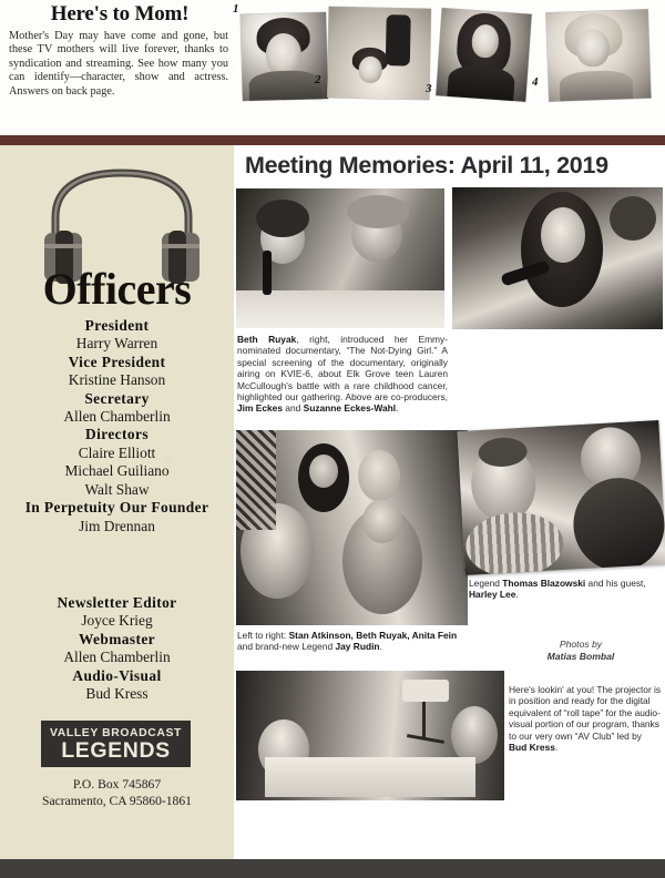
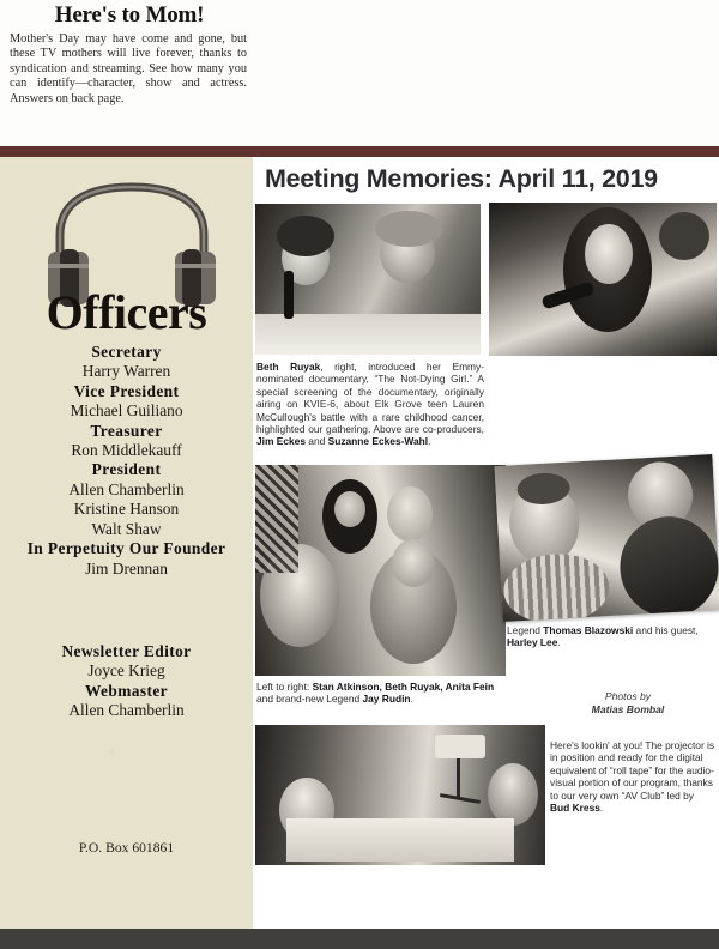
  Here's to Mom!
  Mother's Day may have come and gone, but these TV mothers will live forever, thanks to syndication and streaming. See how many you can identify—character, show and actress. Answers on back page.
- 1
- 2
- 3
- 4
  Officers
- President
+ Secretary
  Harry Warren
  Vice President
- Kristine Hanson
+ Michael Guiliano
+ Treasurer
+ Ron Middlekauff
- Secretary
+ President
  Allen Chamberlin
- Directors
- Claire Elliott
- Michael Guiliano
+ Kristine Hanson
  Walt Shaw
  In Perpetuity Our Founder
  Jim Drennan
  Newsletter Editor
  Joyce Krieg
  Webmaster
  Allen Chamberlin
- Audio-Visual
- Bud Kress
- VALLEY BROADCAST
- LEGENDS
- P.O. Box 745867
+ P.O. Box 601861
- Sacramento, CA 95860-1861
  Meeting Memories: April 11, 2019
  Beth Ruyak, right, introduced her Emmy-nominated documentary, “The Not-Dying Girl.” A special screening of the documentary, originally airing on KVIE-6, about Elk Grove teen Lauren McCullough's battle with a rare childhood cancer, highlighted our gathering. Above are co-producers, Jim Eckes and Suzanne Eckes-Wahl.
  Legend Thomas Blazowski and his guest, Harley Lee.
  Left to right: Stan Atkinson, Beth Ruyak, Anita Fein and brand-new Legend Jay Rudin.
  Photos by
  Matias Bombal
  Here's lookin' at you! The projector is in position and ready for the digital equivalent of “roll tape” for the audio-visual portion of our program, thanks to our very own “AV Club” led by Bud Kress.
